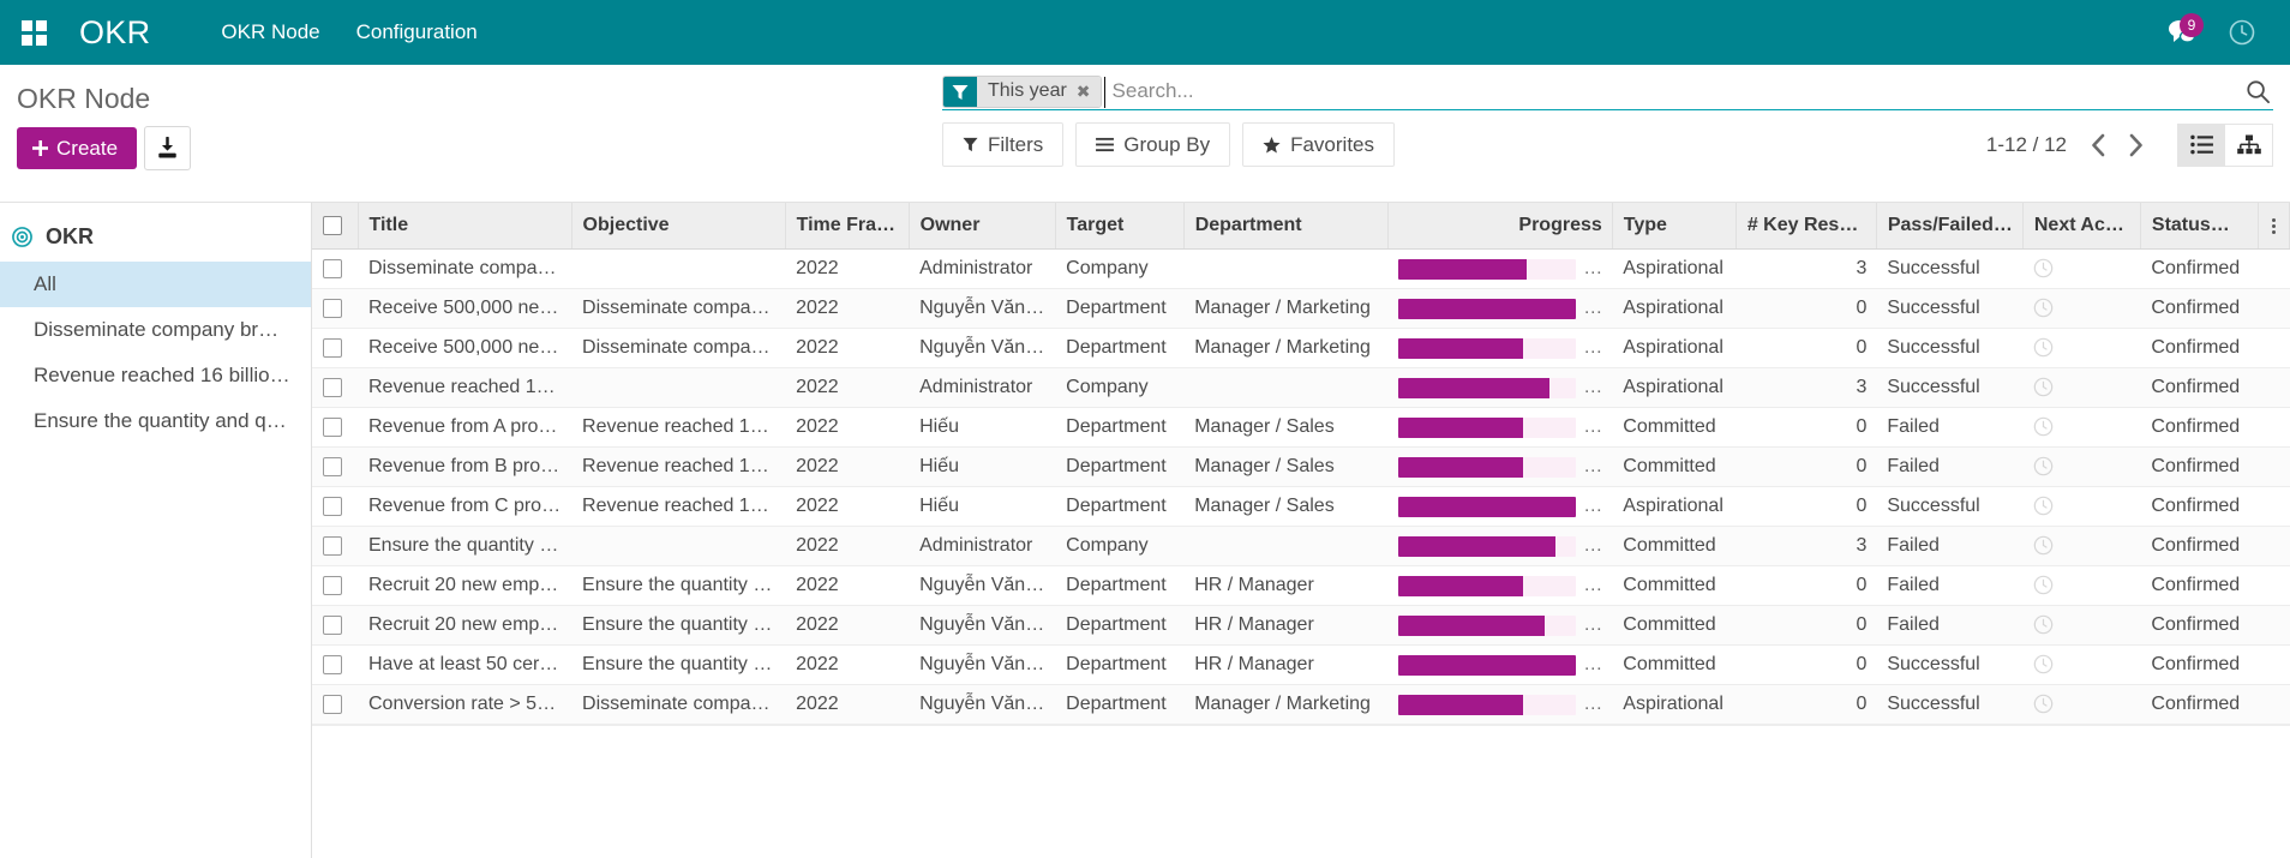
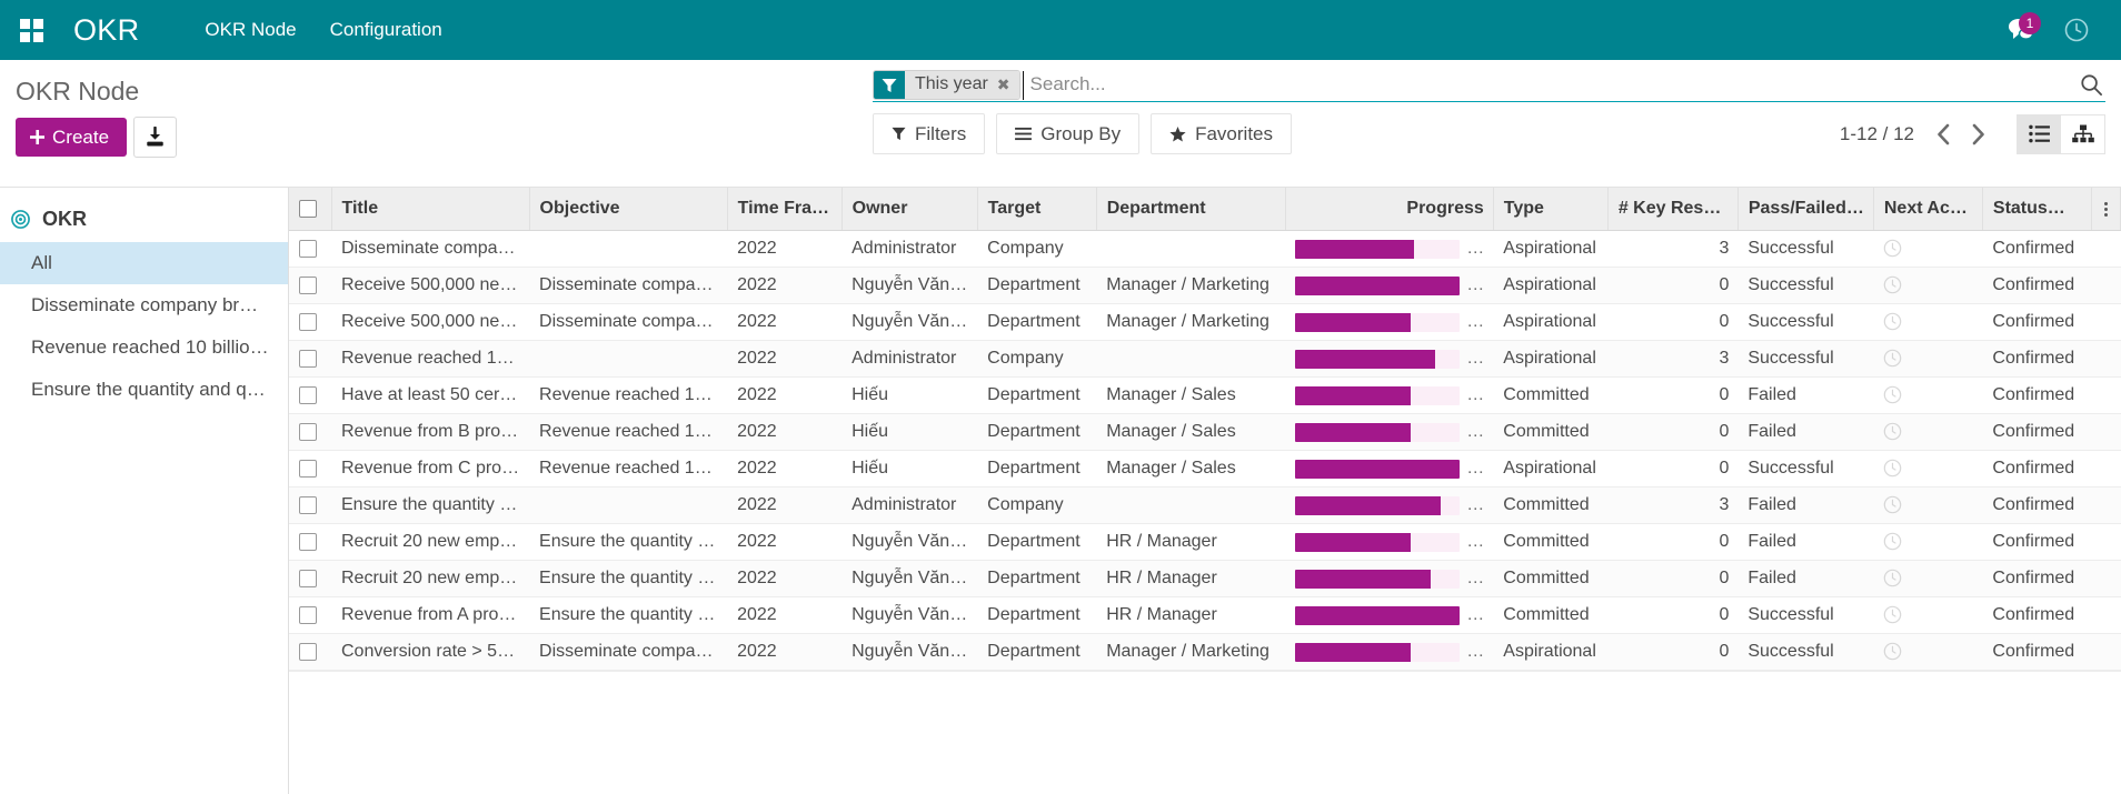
  OKR
  OKR Node
  Configuration
- 9
+ 1
  OKR Node
  Create
  This year
  ✖
  Search...
  Filters
  Group By
  Favorites
  1-12 / 12
  OKR
  All
  Disseminate company br…
- Revenue reached 16 billio…
+ Revenue reached 10 billio…
  Ensure the quantity and q…
  	Title	Objective	Time Fra…	Owner	Target	Department	Progress	Type	# Key Results	Pass/Failed…	Next Activi	Status…
  	Disseminate compa…		2022	Administrator	Company		…	Aspirational	3	Successful		Confirmed
  	Receive 500,000 ne…	Disseminate compa…	2022	Nguyễn Văn …	Department	Manager / Marketing	…	Aspirational	0	Successful		Confirmed
  	Receive 500,000 ne…	Disseminate compa…	2022	Nguyễn Văn …	Department	Manager / Marketing	…	Aspirational	0	Successful		Confirmed
  	Revenue reached 10…		2022	Administrator	Company		…	Aspirational	3	Successful		Confirmed
- 	Revenue from A pro…	Revenue reached 10…	2022	Hiếu	Department	Manager / Sales	…	Committed	0	Failed		Confirmed
+ 	Have at least 50 cer…	Revenue reached 10…	2022	Hiếu	Department	Manager / Sales	…	Committed	0	Failed		Confirmed
  	Revenue from B pro…	Revenue reached 10…	2022	Hiếu	Department	Manager / Sales	…	Committed	0	Failed		Confirmed
  	Revenue from C pro…	Revenue reached 10…	2022	Hiếu	Department	Manager / Sales	…	Aspirational	0	Successful		Confirmed
  	Ensure the quantity …		2022	Administrator	Company		…	Committed	3	Failed		Confirmed
  	Recruit 20 new empl…	Ensure the quantity …	2022	Nguyễn Văn …	Department	HR / Manager	…	Committed	0	Failed		Confirmed
  	Recruit 20 new empl…	Ensure the quantity …	2022	Nguyễn Văn …	Department	HR / Manager	…	Committed	0	Failed		Confirmed
- 	Have at least 50 cer…	Ensure the quantity …	2022	Nguyễn Văn …	Department	HR / Manager	…	Committed	0	Successful		Confirmed
+ 	Revenue from A pro…	Ensure the quantity …	2022	Nguyễn Văn …	Department	HR / Manager	…	Committed	0	Successful		Confirmed
  	Conversion rate > 5…	Disseminate compa…	2022	Nguyễn Văn …	Department	Manager / Marketing	…	Aspirational	0	Successful		Confirmed
